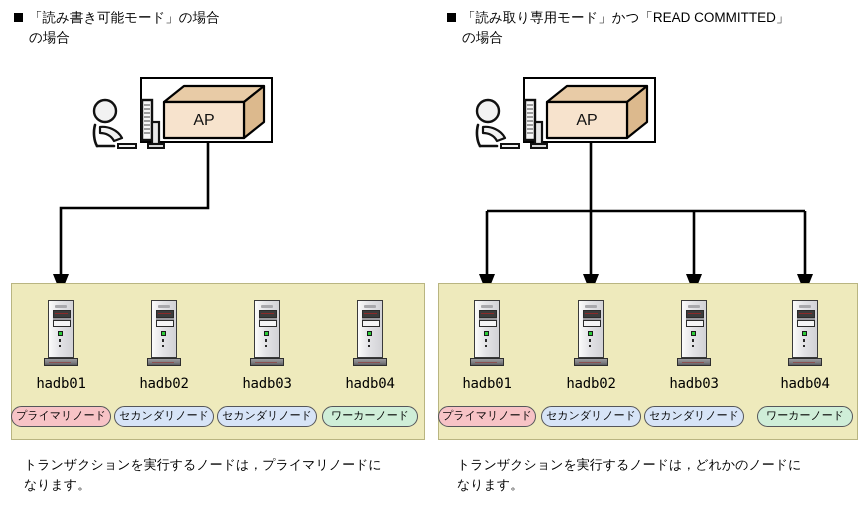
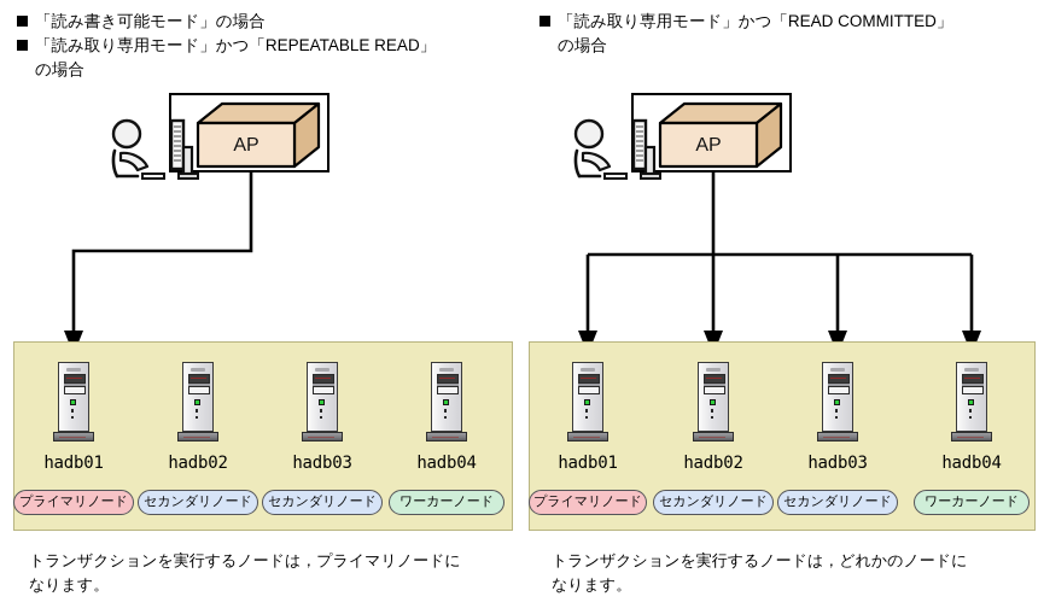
  「読み書き可能モード」の場合
+ 「読み取り専用モード」かつ「REPEATABLE READ」
  の場合
  AP
  hadb01
  プライマリノード
  hadb02
  セカンダリノード
  hadb03
  セカンダリノード
  hadb04
  ワーカーノード
  トランザクションを実行するノードは，プライマリノードに
  なります。
  「読み取り専用モード」かつ「READ COMMITTED」
  の場合
  AP
  hadb01
  プライマリノード
  hadb02
  セカンダリノード
  hadb03
  セカンダリノード
  hadb04
  ワーカーノード
  トランザクションを実行するノードは，どれかのノードに
  なります。
